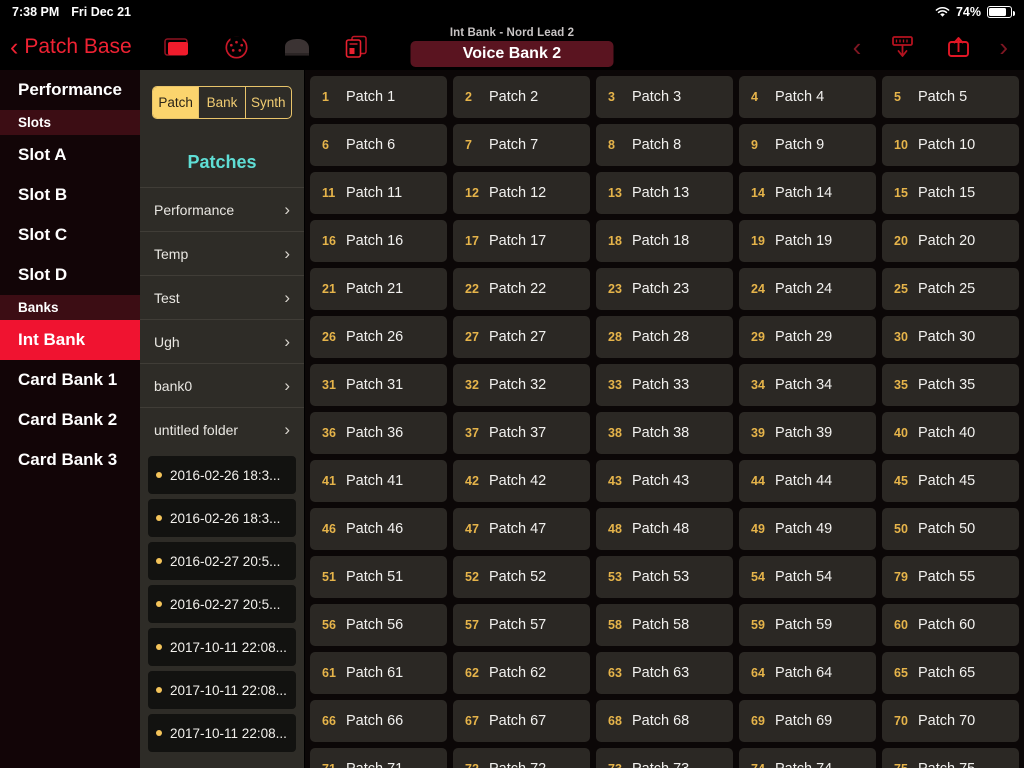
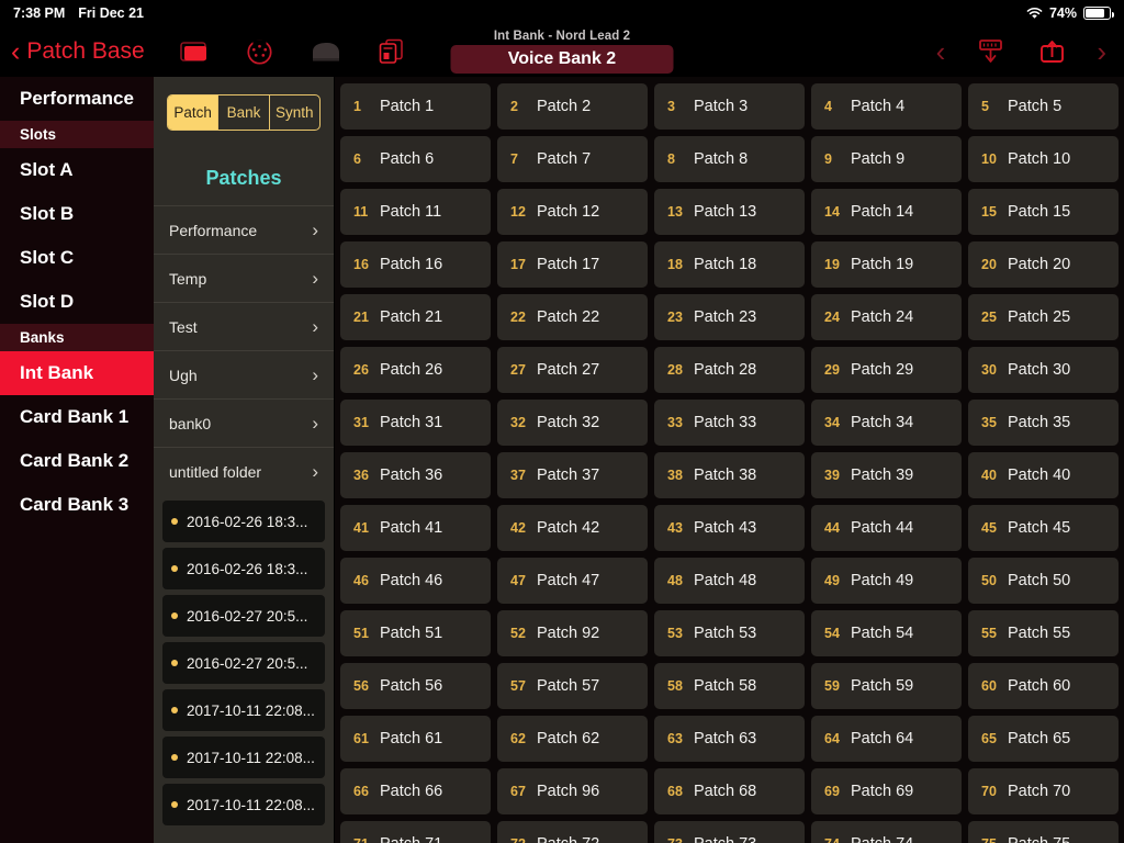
  7:38 PM
  Fri Dec 21
  74%
  ‹
  Patch Base
  Int Bank - Nord Lead 2
  Voice Bank 2
  ‹
  ›
  Performance
  Slots
  Slot A
  Slot B
  Slot C
  Slot D
  Banks
  Int Bank
  Card Bank 1
  Card Bank 2
  Card Bank 3
  Patch
  Bank
  Synth
  Patches
  Performance
  ›
  Temp
  ›
  Test
  ›
  Ugh
  ›
  bank0
  ›
  untitled folder
  ›
  2016-02-26 18:3...
  2016-02-26 18:3...
  2016-02-27 20:5...
  2016-02-27 20:5...
  2017-10-11 22:08...
  2017-10-11 22:08...
  2017-10-11 22:08...
  1
  Patch 1
  2
  Patch 2
  3
  Patch 3
  4
  Patch 4
  5
  Patch 5
  6
  Patch 6
  7
  Patch 7
  8
  Patch 8
  9
  Patch 9
  10
  Patch 10
  11
  Patch 11
  12
  Patch 12
  13
  Patch 13
  14
  Patch 14
  15
  Patch 15
  16
  Patch 16
  17
  Patch 17
  18
  Patch 18
  19
  Patch 19
  20
  Patch 20
  21
  Patch 21
  22
  Patch 22
  23
  Patch 23
  24
  Patch 24
  25
  Patch 25
  26
  Patch 26
  27
  Patch 27
  28
  Patch 28
  29
  Patch 29
  30
  Patch 30
  31
  Patch 31
  32
  Patch 32
  33
  Patch 33
  34
  Patch 34
  35
  Patch 35
  36
  Patch 36
  37
  Patch 37
  38
  Patch 38
  39
  Patch 39
  40
  Patch 40
  41
  Patch 41
  42
  Patch 42
  43
  Patch 43
  44
  Patch 44
  45
  Patch 45
  46
  Patch 46
  47
  Patch 47
  48
  Patch 48
  49
  Patch 49
  50
  Patch 50
  51
  Patch 51
  52
- Patch 52
+ Patch 92
  53
  Patch 53
  54
  Patch 54
- 79
+ 55
  Patch 55
  56
  Patch 56
  57
  Patch 57
  58
  Patch 58
  59
  Patch 59
  60
  Patch 60
  61
  Patch 61
  62
  Patch 62
  63
  Patch 63
  64
  Patch 64
  65
  Patch 65
  66
  Patch 66
  67
- Patch 67
+ Patch 96
  68
  Patch 68
  69
  Patch 69
  70
  Patch 70
